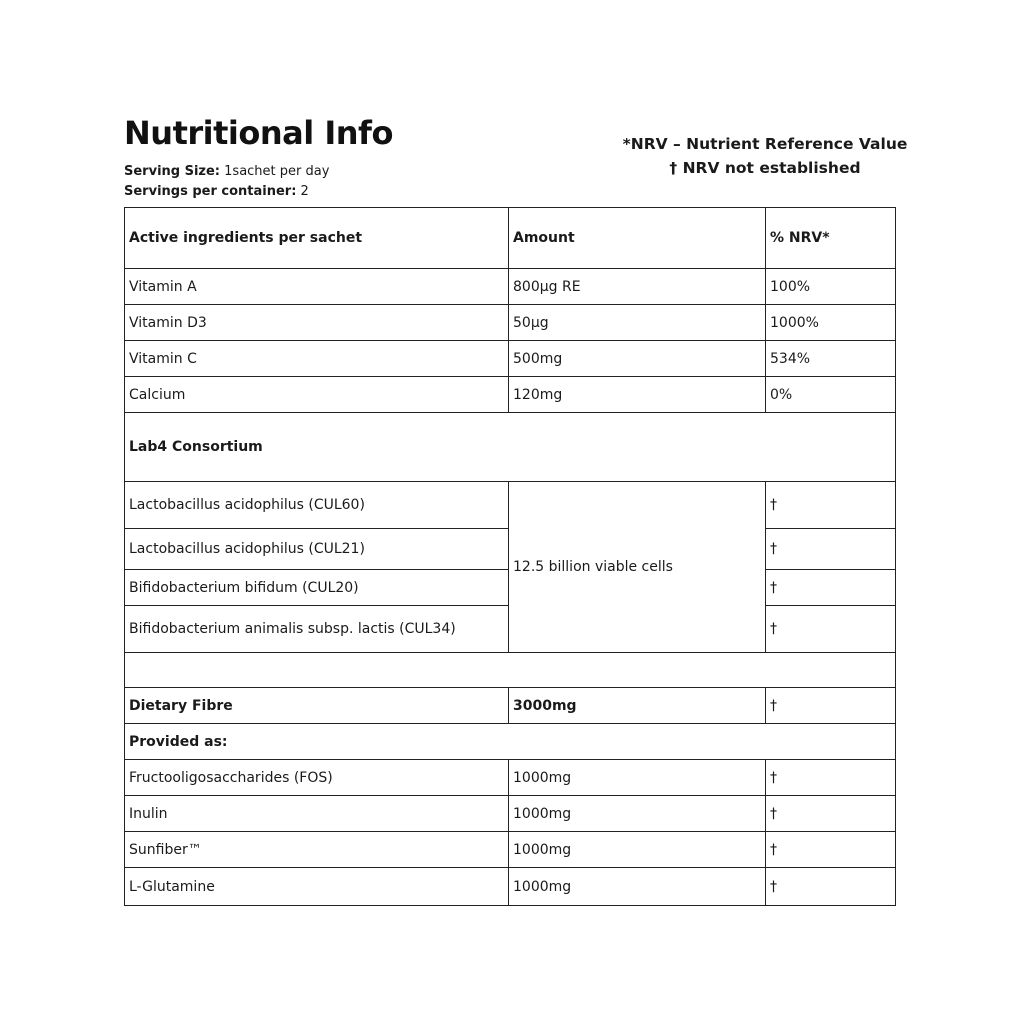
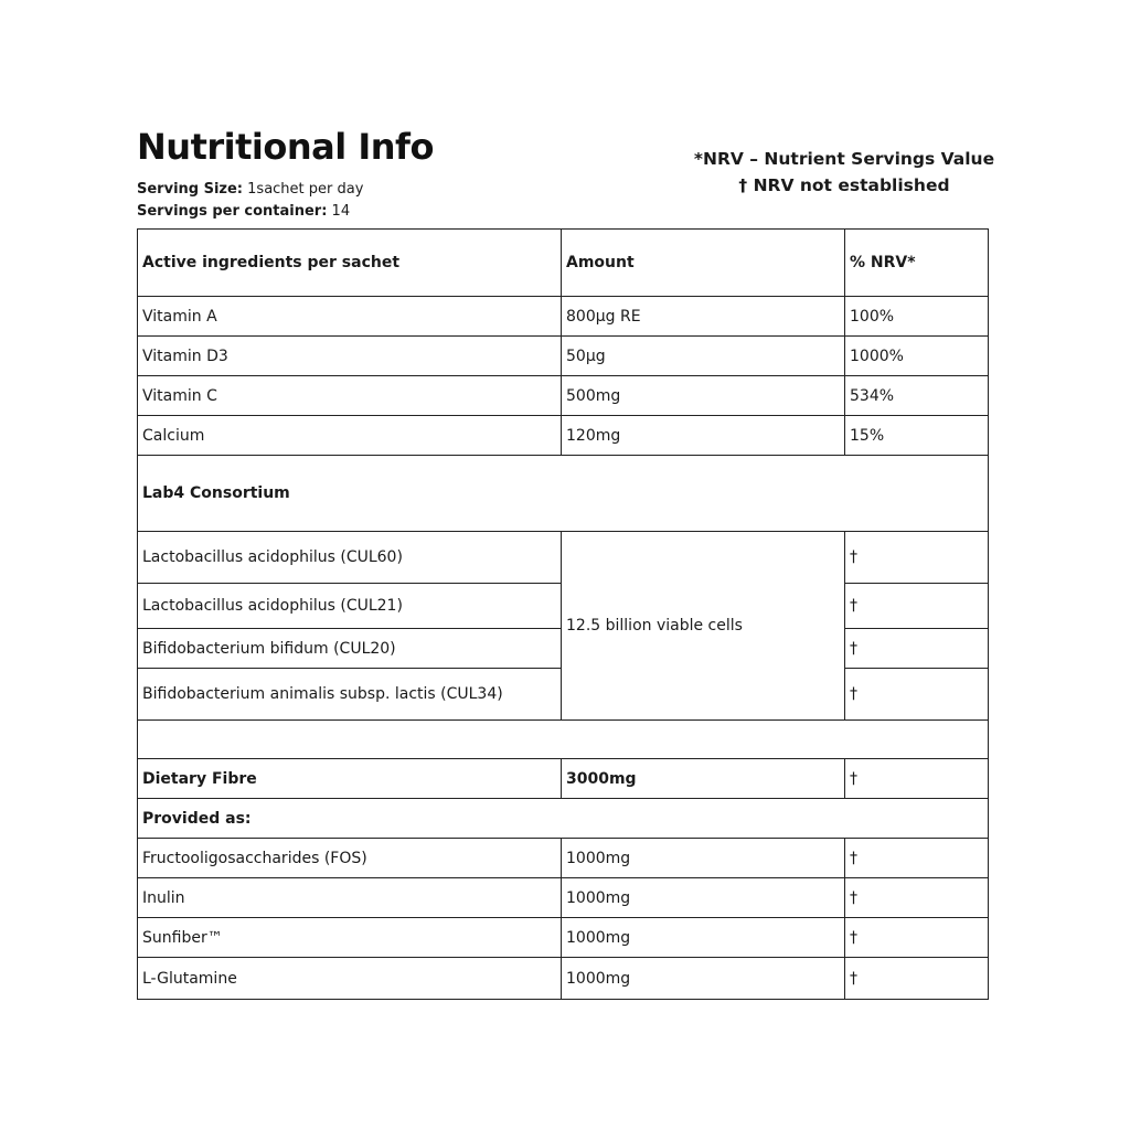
  Nutritional Info
  Serving Size: 1sachet per day
- Servings per container: 2
+ Servings per container: 14
- *NRV – Nutrient Reference Value
+ *NRV – Nutrient Servings Value
  † NRV not established
  Active ingredients per sachet	Amount	% NRV*
  Vitamin A	800µg RE	100%
  Vitamin D3	50µg	1000%
  Vitamin C	500mg	534%
- Calcium	120mg	0%
+ Calcium	120mg	15%
  Lab4 Consortium
  Lactobacillus acidophilus (CUL60)	12.5 billion viable cells	†
  Lactobacillus acidophilus (CUL21)	†
  Bifidobacterium bifidum (CUL20)	†
  Bifidobacterium animalis subsp. lactis (CUL34)	†
  Dietary Fibre	3000mg	†
  Provided as:
  Fructooligosaccharides (FOS)	1000mg	†
  Inulin	1000mg	†
  Sunfiber™	1000mg	†
  L-Glutamine	1000mg	†
